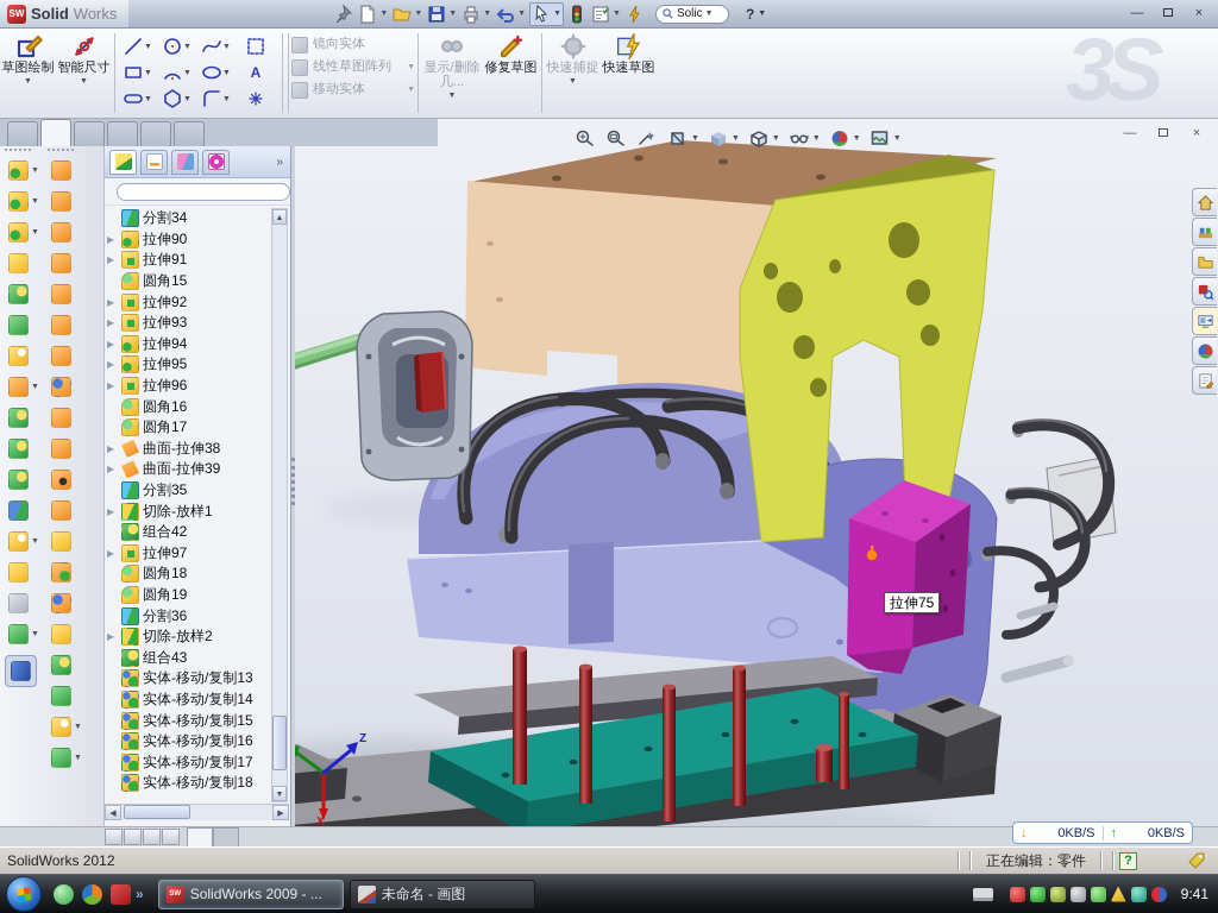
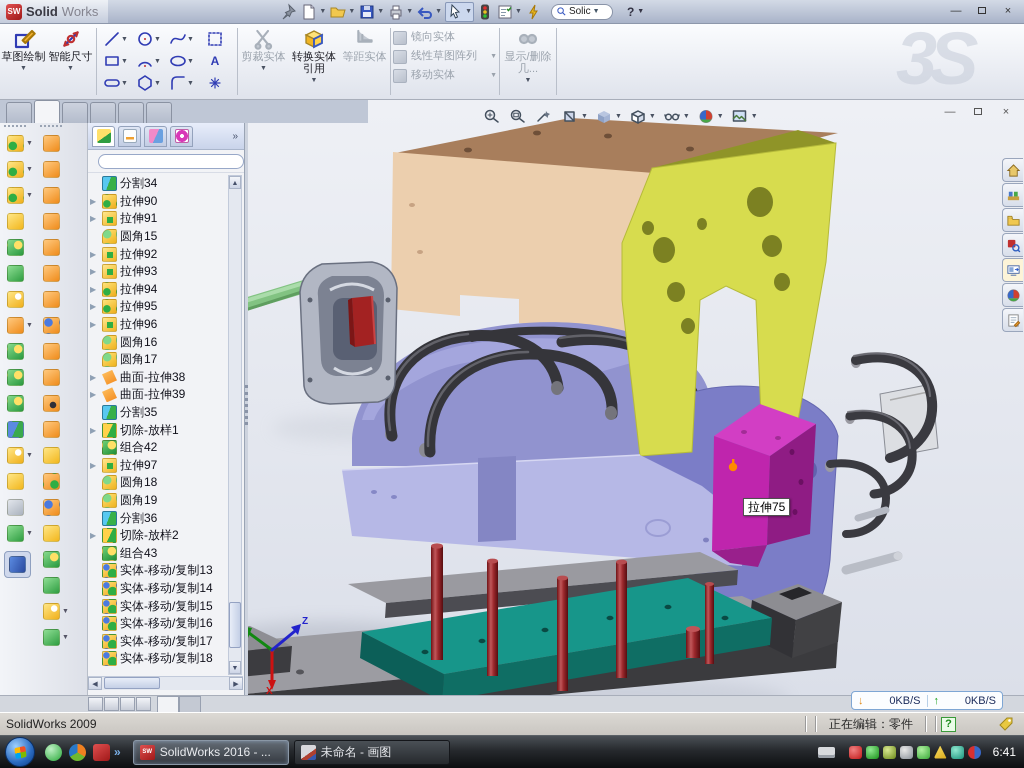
  SW
  Solid
  Works
  Solic
  ?
  —
  ×
  草图绘制
  智能尺寸
  A
+ 剪裁实体
+ 转换实体引用
+ 等距实体
  镜向实体
  线性草图阵列
  移动实体
  显示/删除几...
- 修复草图
- 快速捕捉
- 快速草图
  3S
  X
  Z
  —
  ×
  拉伸75
  »
  分割34
  ▶
  拉伸90
  ▶
  拉伸91
  圆角15
  ▶
  拉伸92
  ▶
  拉伸93
  ▶
  拉伸94
  ▶
  拉伸95
  ▶
  拉伸96
  圆角16
  圆角17
  ▶
  曲面-拉伸38
  ▶
  曲面-拉伸39
  分割35
  ▶
  切除-放样1
  组合42
  ▶
  拉伸97
  圆角18
  圆角19
  分割36
  ▶
  切除-放样2
  组合43
  实体-移动/复制13
  实体-移动/复制14
  实体-移动/复制15
  实体-移动/复制16
  实体-移动/复制17
  实体-移动/复制18
- SolidWorks 2012
+ SolidWorks 2009
  正在编辑：零件
  ?
  ↓
  0KB/S
  ↑
  0KB/S
  »
- SolidWorks 2009 - ...
+ SolidWorks 2016 - ...
  未命名 - 画图
- 9:41
+ 6:41
